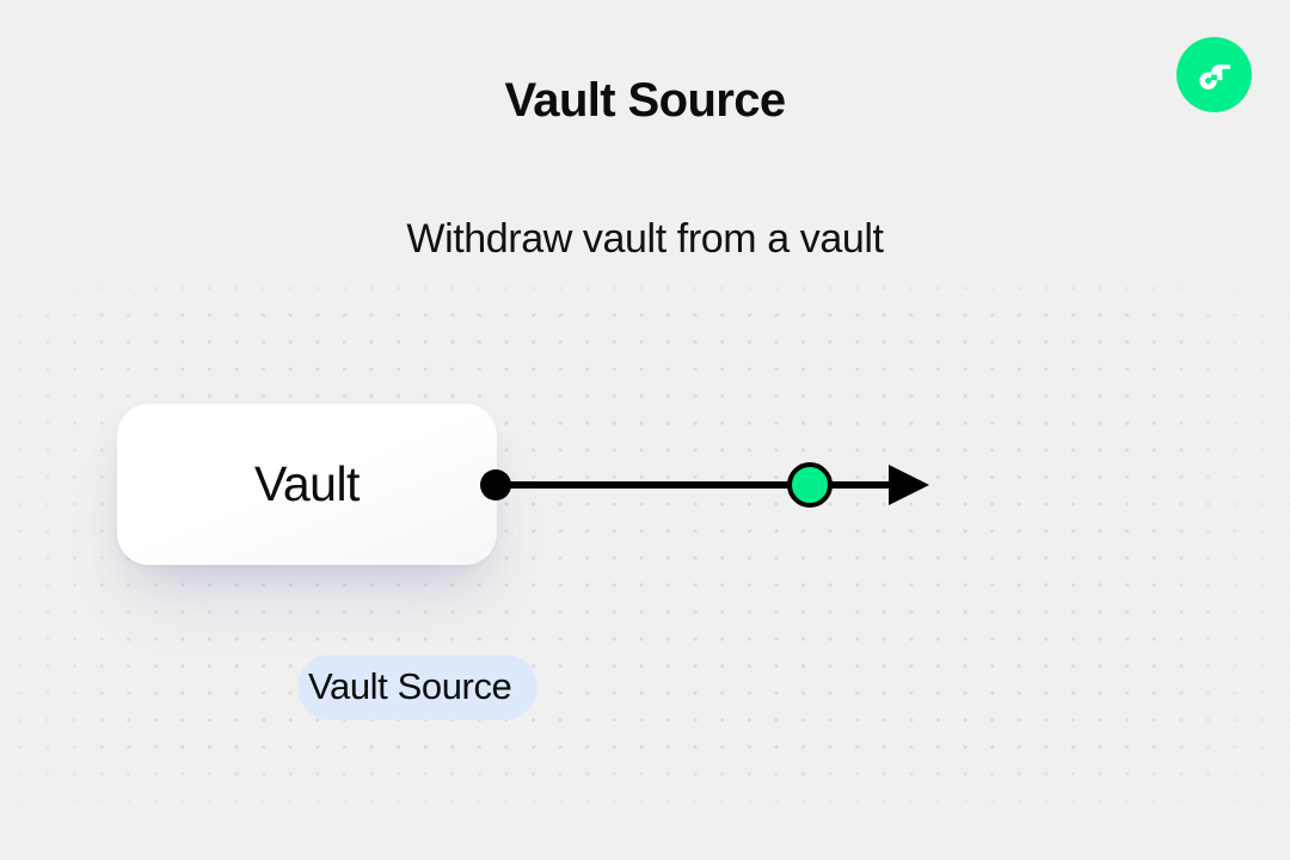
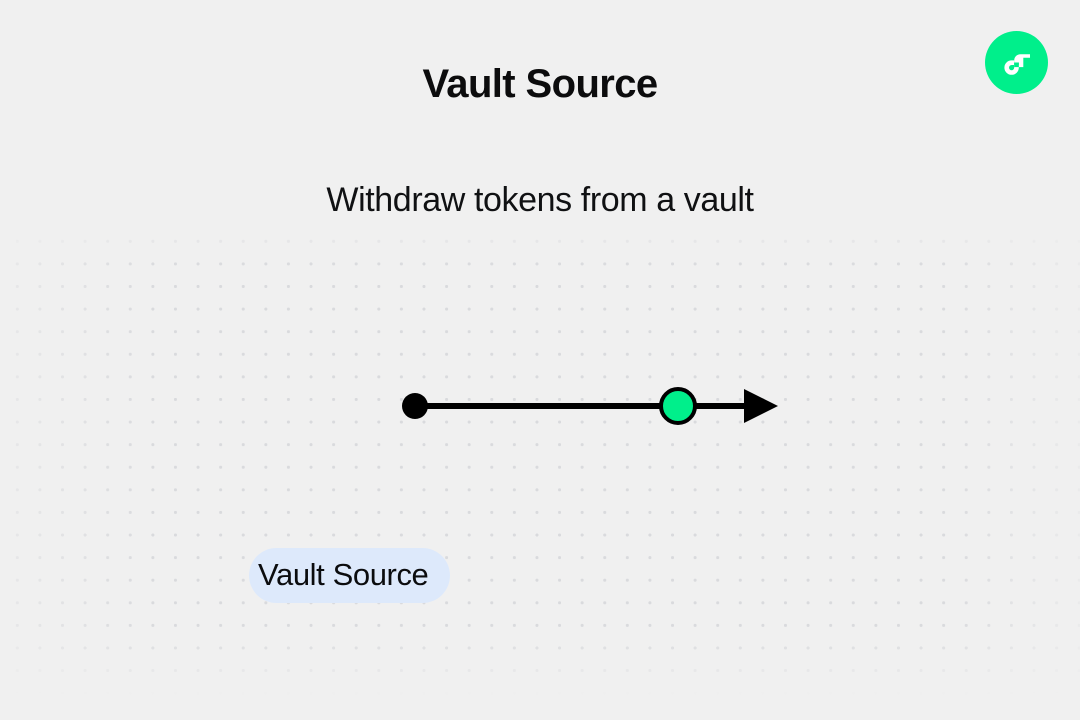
  Vault Source
- Withdraw vault from a vault
+ Withdraw tokens from a vault
- Vault
  Vault Source
